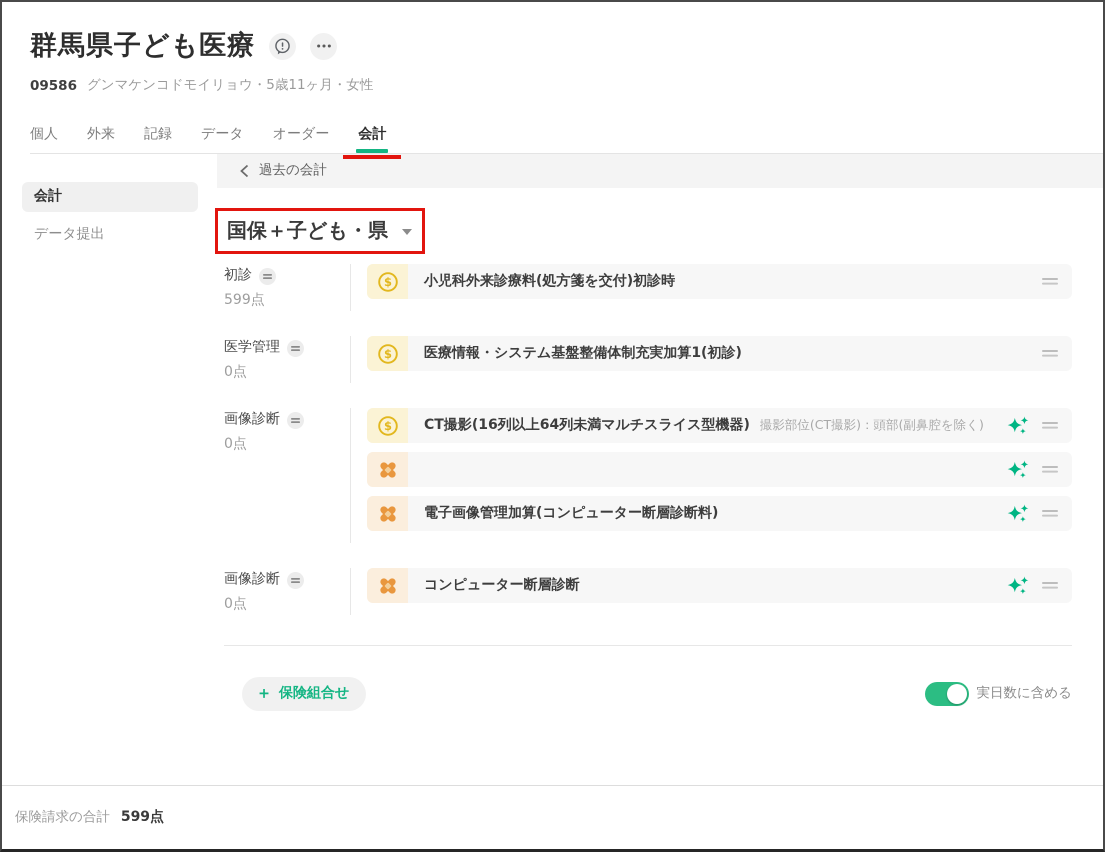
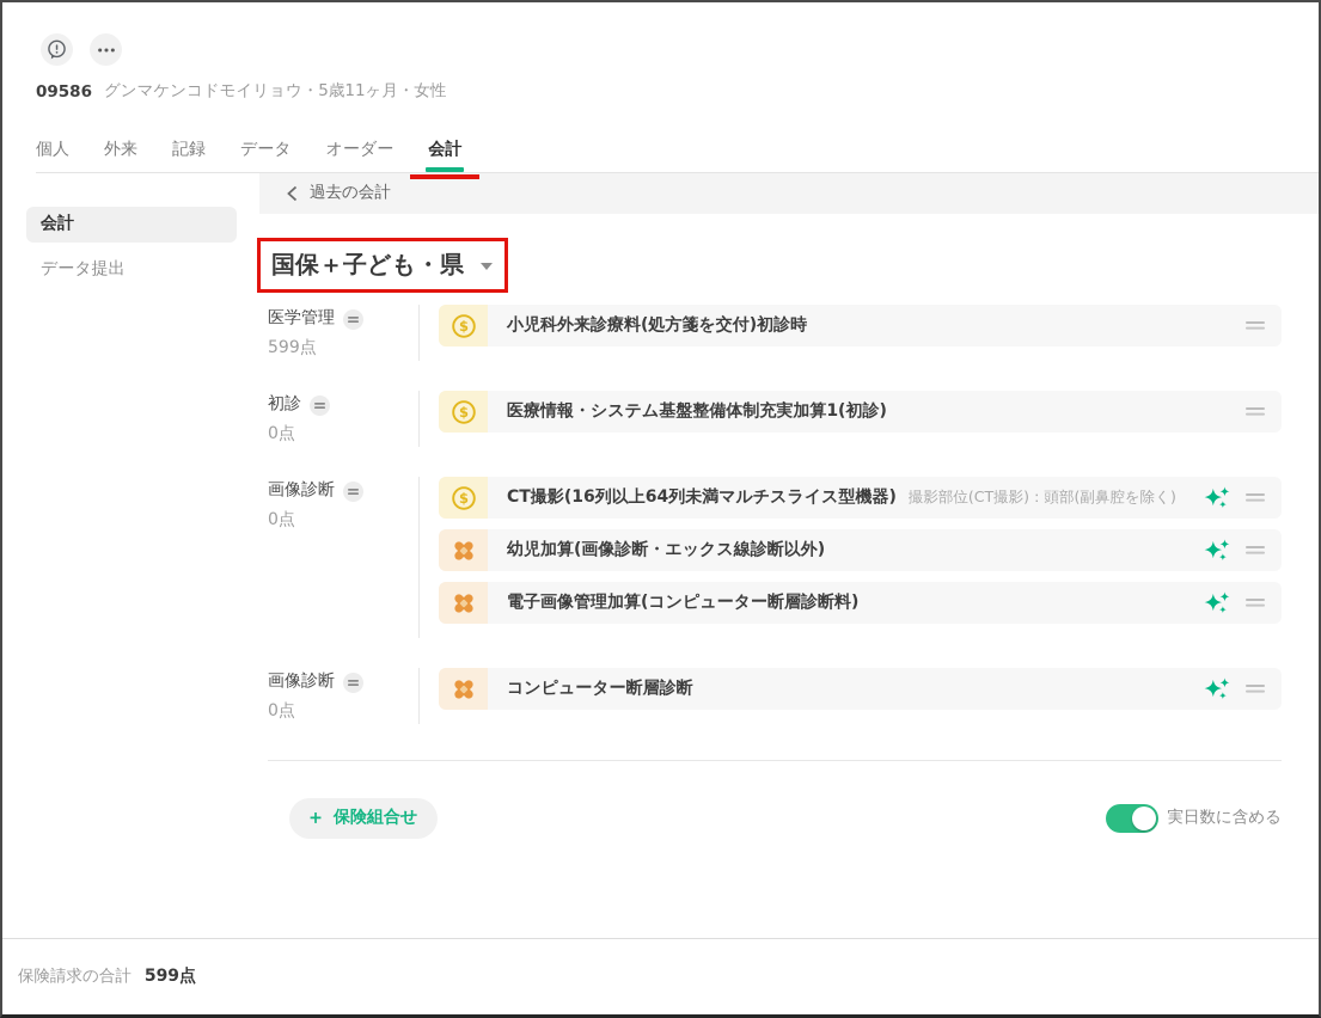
- 群馬県子ども医療
  09586
  グンマケンコドモイリョウ・5歳11ヶ月・女性
  個人
  外来
  記録
  データ
  オーダー
  会計
  会計
  データ提出
  過去の会計
  国保＋子ども・県
- 初診
+ 医学管理
  599点
  $
  小児科外来診療料(処方箋を交付)初診時
- 医学管理
+ 初診
  0点
  $
  医療情報・システム基盤整備体制充実加算1(初診)
  画像診断
  0点
  $
  CT撮影(16列以上64列未満マルチスライス型機器)
  撮影部位(CT撮影)：頭部(副鼻腔を除く)
+ 幼児加算(画像診断・エックス線診断以外)
  電子画像管理加算(コンピューター断層診断料)
  画像診断
  0点
  コンピューター断層診断
  ＋
  保険組合せ
  実日数に含める
  保険請求の合計
  599点
